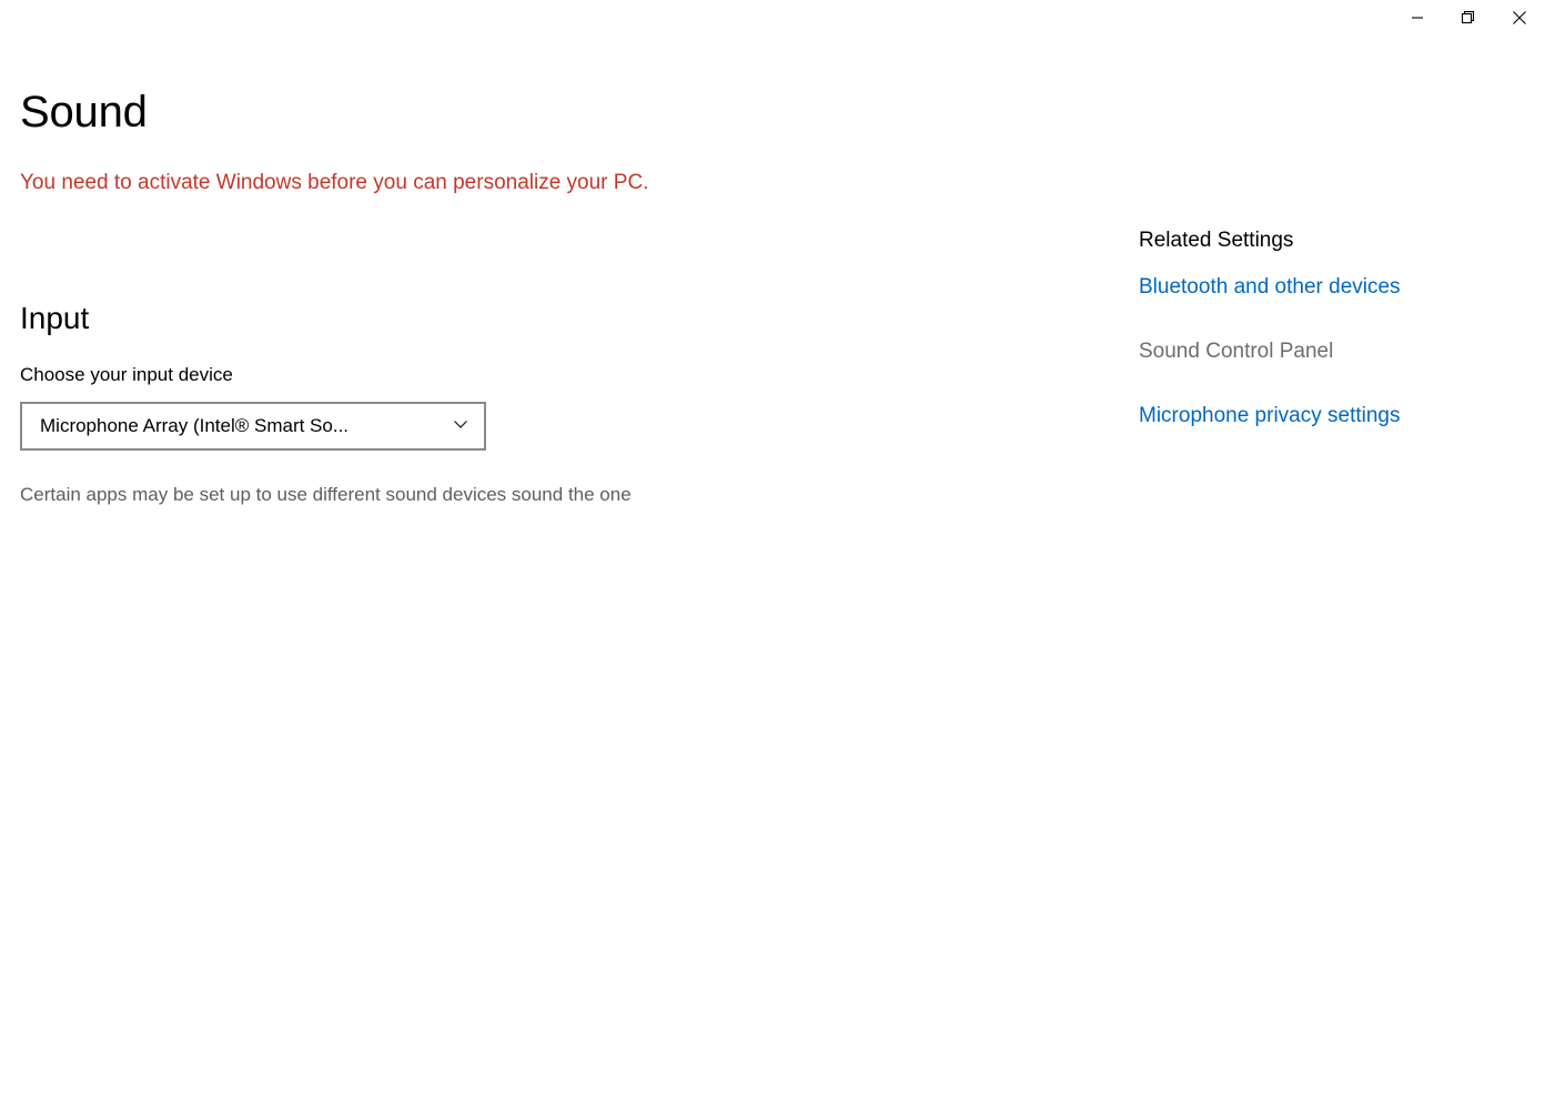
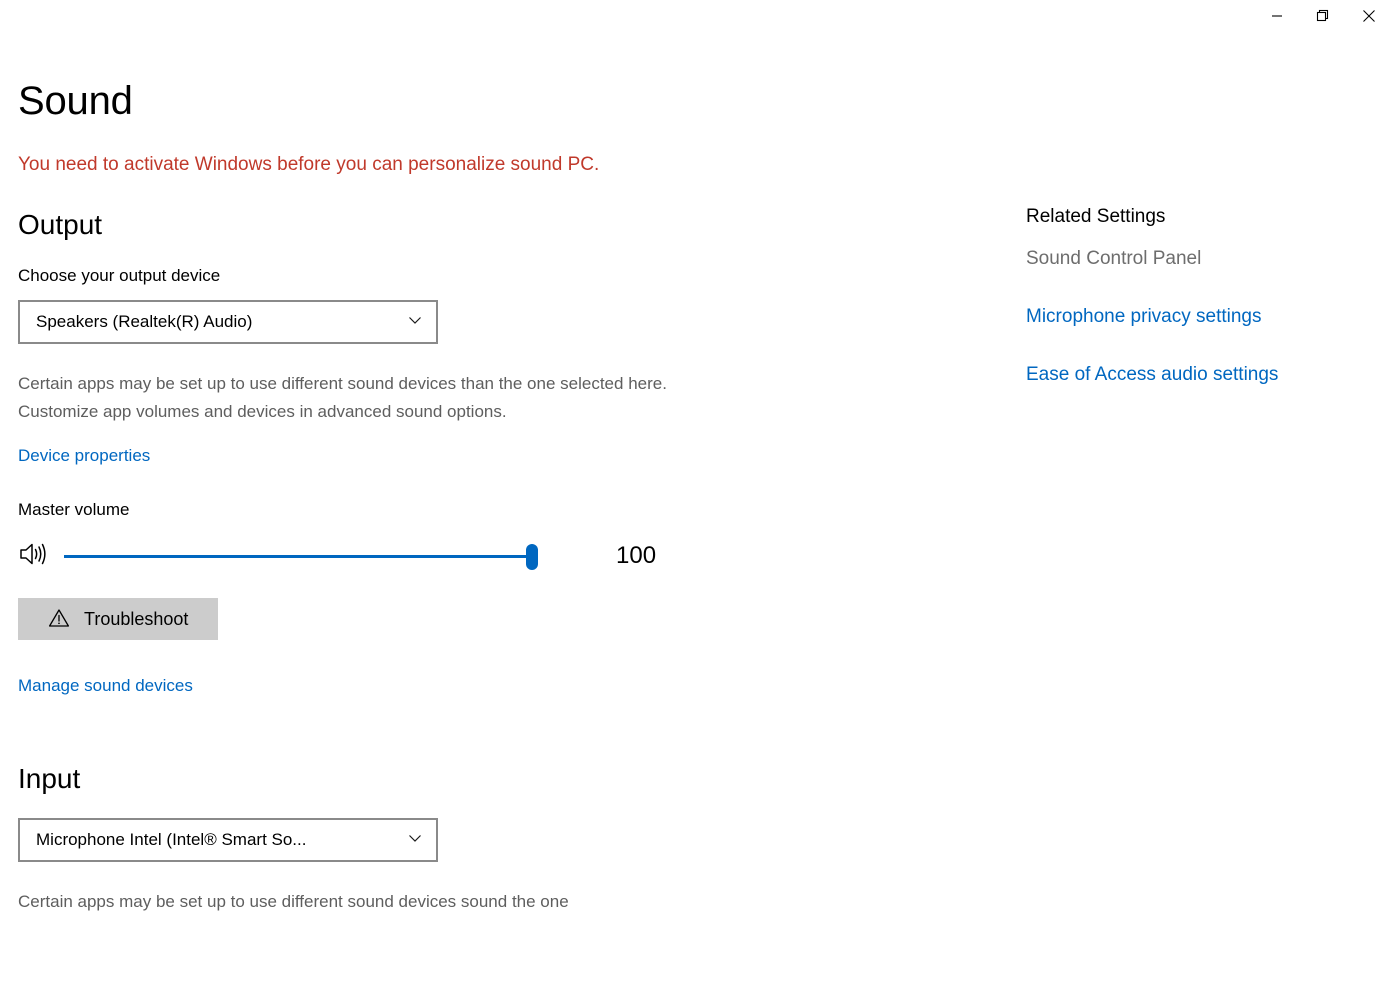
  Sound
- You need to activate Windows before you can personalize your PC.
+ You need to activate Windows before you can personalize sound PC.
+ Output
+ Choose your output device
+ Speakers (Realtek(R) Audio)
+ Certain apps may be set up to use different sound devices than the one selected here. Customize app volumes and devices in advanced sound options.
+ Device properties
+ Master volume
+ 100
+ Troubleshoot
+ Manage sound devices
  Input
- Choose your input device
- Microphone Array (Intel® Smart So...
+ Microphone Intel (Intel® Smart So...
  Certain apps may be set up to use different sound devices sound the one
  Related Settings
- Bluetooth and other devices
  Sound Control Panel
  Microphone privacy settings
+ Ease of Access audio settings
